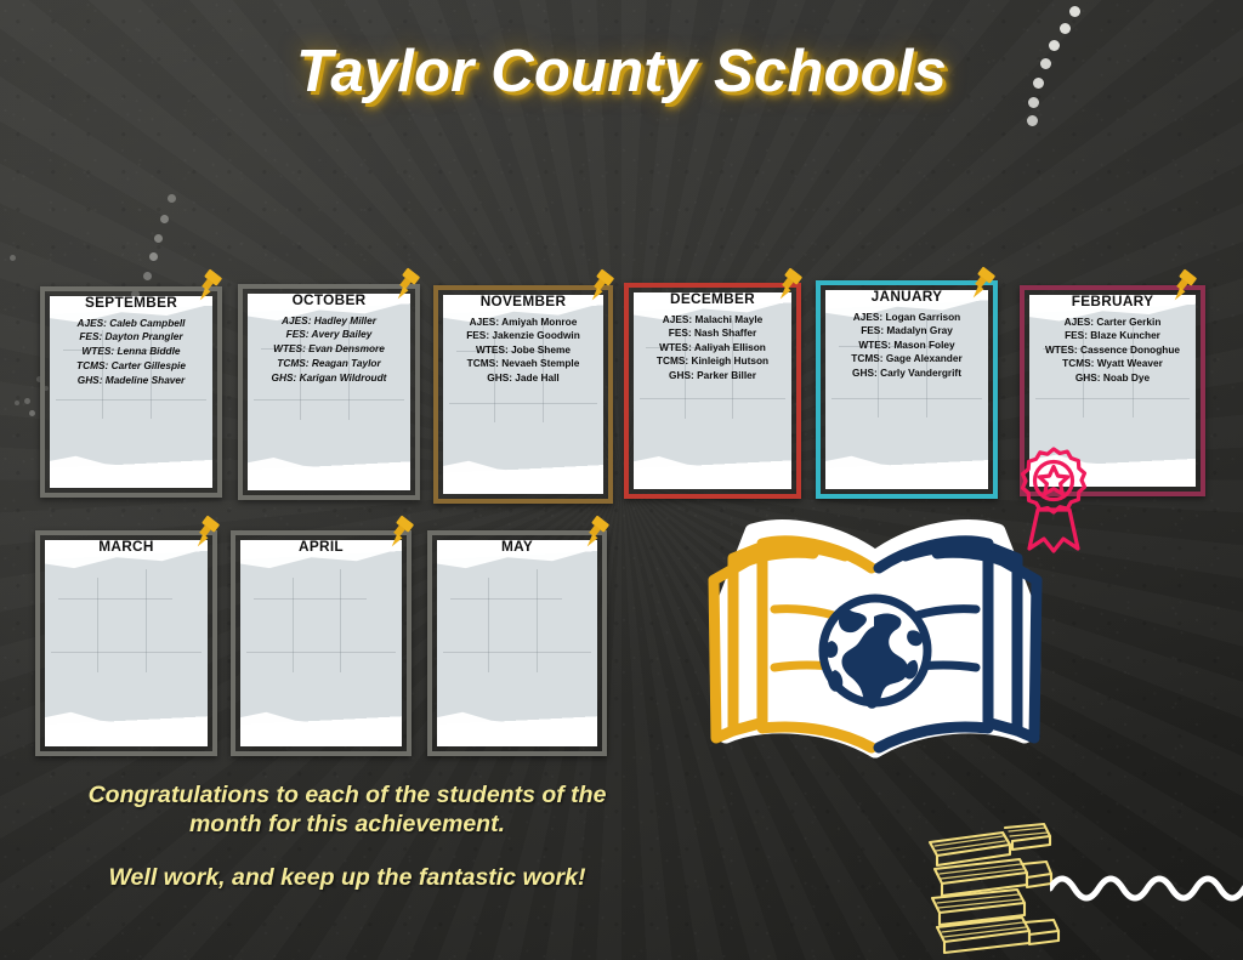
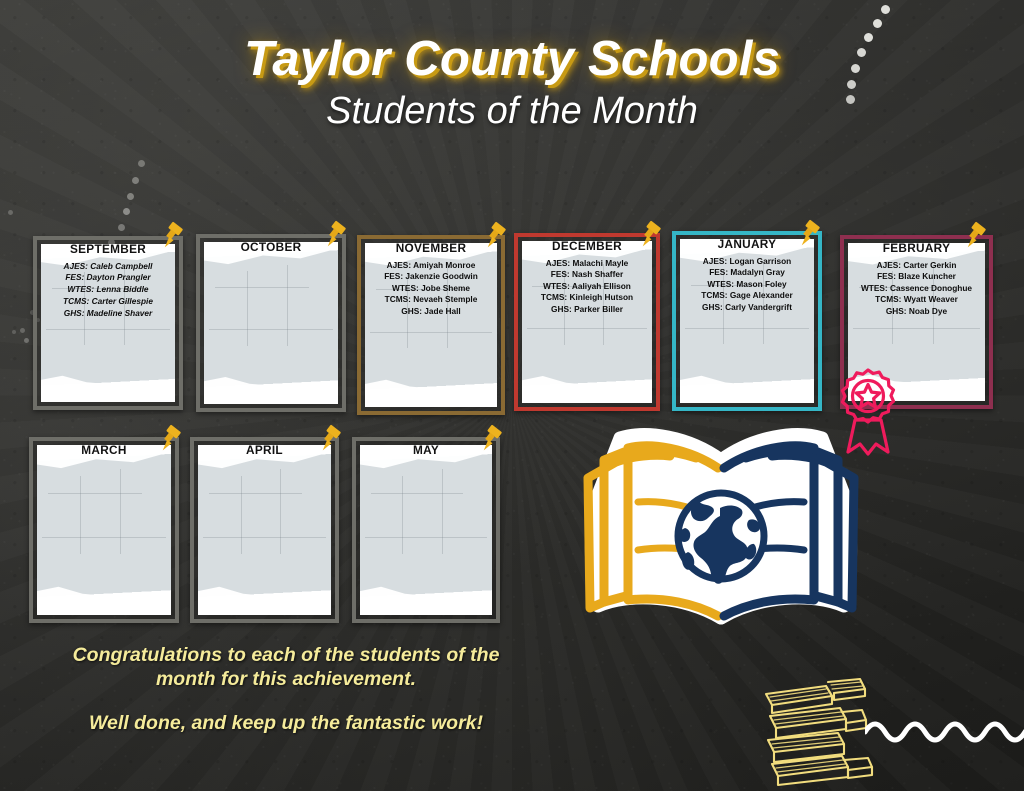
  Taylor County Schools
+ Students of the Month
  SEPTEMBER
  AJES: Caleb Campbell
  FES: Dayton Prangler
  WTES: Lenna Biddle
  TCMS: Carter Gillespie
  GHS: Madeline Shaver
  OCTOBER
- AJES: Hadley Miller
- FES: Avery Bailey
- WTES: Evan Densmore
- TCMS: Reagan Taylor
- GHS: Karigan Wildroudt
  NOVEMBER
  AJES: Amiyah Monroe
  FES: Jakenzie Goodwin
  WTES: Jobe Sheme
  TCMS: Nevaeh Stemple
  GHS: Jade Hall
  DECEMBER
  AJES: Malachi Mayle
  FES: Nash Shaffer
  WTES: Aaliyah Ellison
  TCMS: Kinleigh Hutson
  GHS: Parker Biller
  JANUARY
  AJES: Logan Garrison
  FES: Madalyn Gray
  WTES: Mason Foley
  TCMS: Gage Alexander
  GHS: Carly Vandergrift
  FEBRUARY
  AJES: Carter Gerkin
  FES: Blaze Kuncher
  WTES: Cassence Donoghue
  TCMS: Wyatt Weaver
  GHS: Noab Dye
  MARCH
  APRIL
  MAY
  Congratulations to each of the students of the
  month for this achievement.
- Well work, and keep up the fantastic work!
+ Well done, and keep up the fantastic work!
